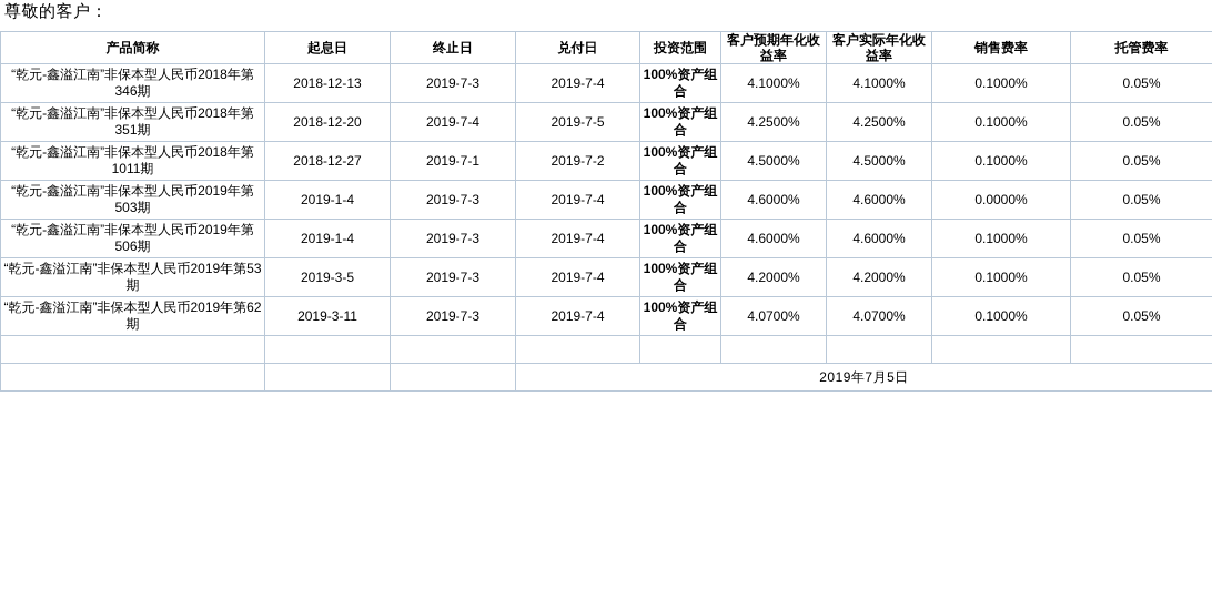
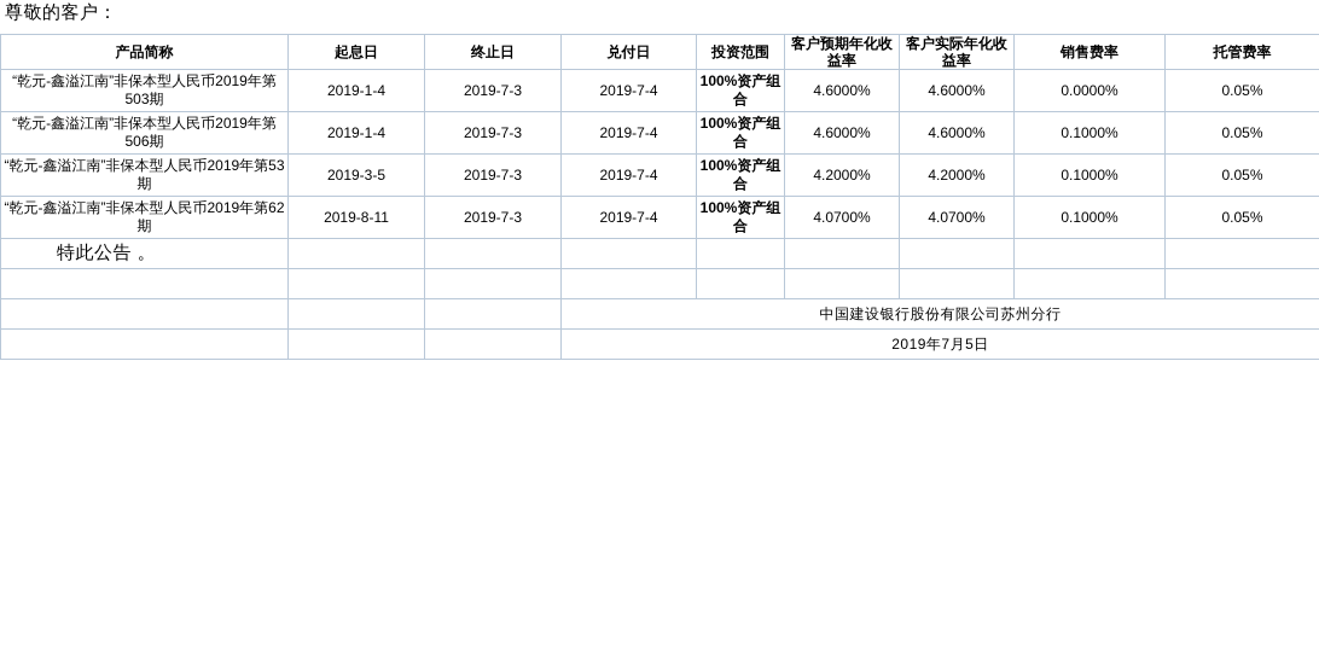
  尊敬的客户：
  产品简称	起息日	终止日	兑付日	投资范围	客户预期年化收益率	客户实际年化收益率	销售费率	托管费率
- “乾元-鑫溢江南”非保本型人民币2018年第346期	2018-12-13	2019-7-3	2019-7-4	100%资产组合	4.1000%	4.1000%	0.1000%	0.05%
- “乾元-鑫溢江南”非保本型人民币2018年第351期	2018-12-20	2019-7-4	2019-7-5	100%资产组合	4.2500%	4.2500%	0.1000%	0.05%
- “乾元-鑫溢江南”非保本型人民币2018年第1011期	2018-12-27	2019-7-1	2019-7-2	100%资产组合	4.5000%	4.5000%	0.1000%	0.05%
  “乾元-鑫溢江南”非保本型人民币2019年第503期	2019-1-4	2019-7-3	2019-7-4	100%资产组合	4.6000%	4.6000%	0.0000%	0.05%
  “乾元-鑫溢江南”非保本型人民币2019年第506期	2019-1-4	2019-7-3	2019-7-4	100%资产组合	4.6000%	4.6000%	0.1000%	0.05%
  “乾元-鑫溢江南”非保本型人民币2019年第53期	2019-3-5	2019-7-3	2019-7-4	100%资产组合	4.2000%	4.2000%	0.1000%	0.05%
- “乾元-鑫溢江南”非保本型人民币2019年第62期	2019-3-11	2019-7-3	2019-7-4	100%资产组合	4.0700%	4.0700%	0.1000%	0.05%
+ “乾元-鑫溢江南”非保本型人民币2019年第62期	2019-8-11	2019-7-3	2019-7-4	100%资产组合	4.0700%	4.0700%	0.1000%	0.05%
+ 特此公告 。
+ 			中国建设银行股份有限公司苏州分行
  			2019年7月5日
